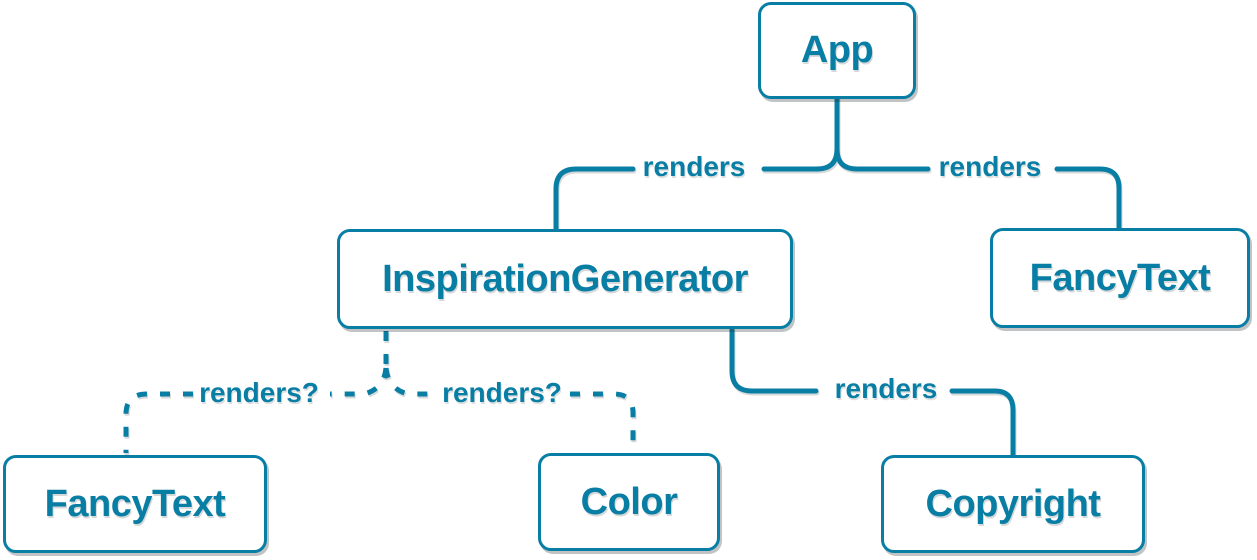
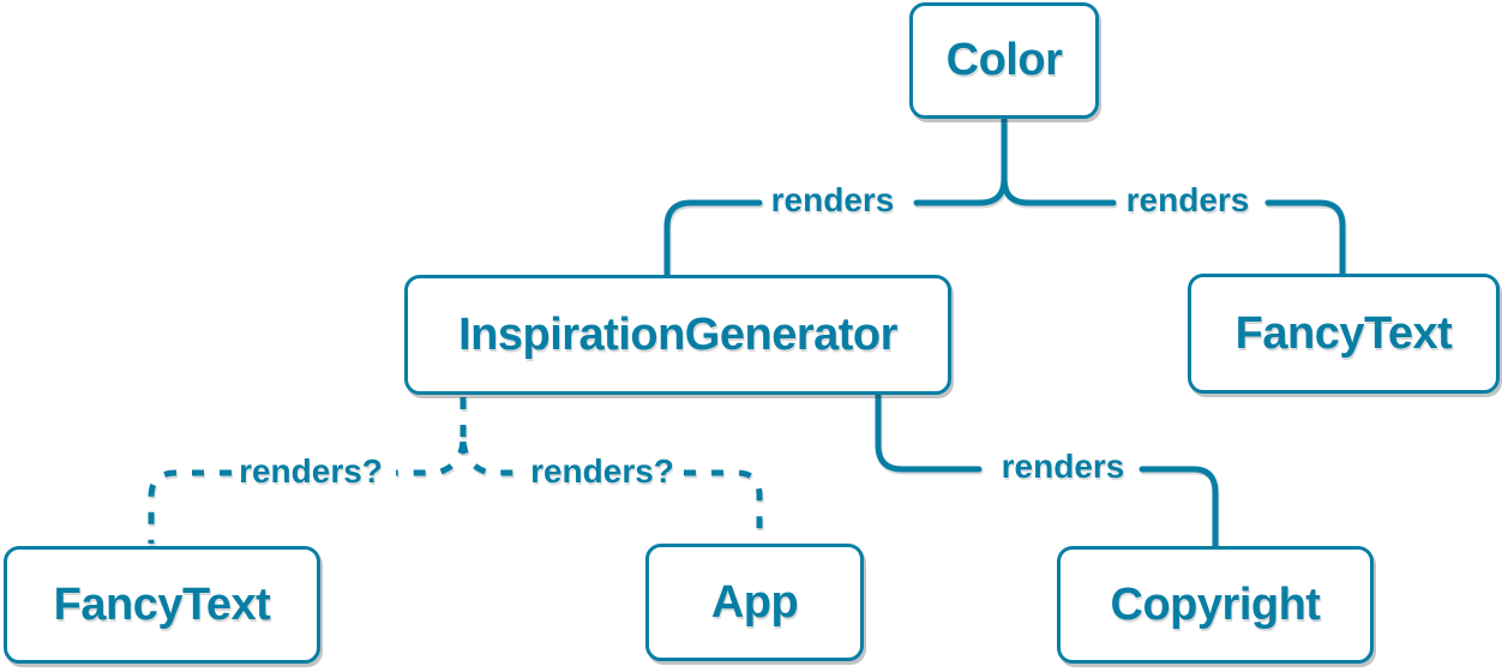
  renders
  renders
  renders?
  renders?
  renders
- App
+ Color
  InspirationGenerator
  FancyText
  FancyText
- Color
+ App
  Copyright
